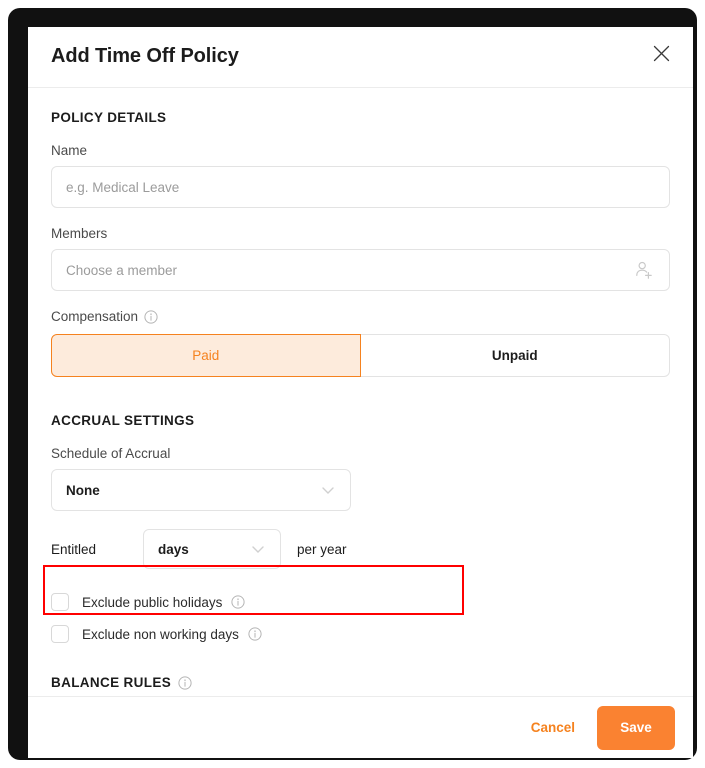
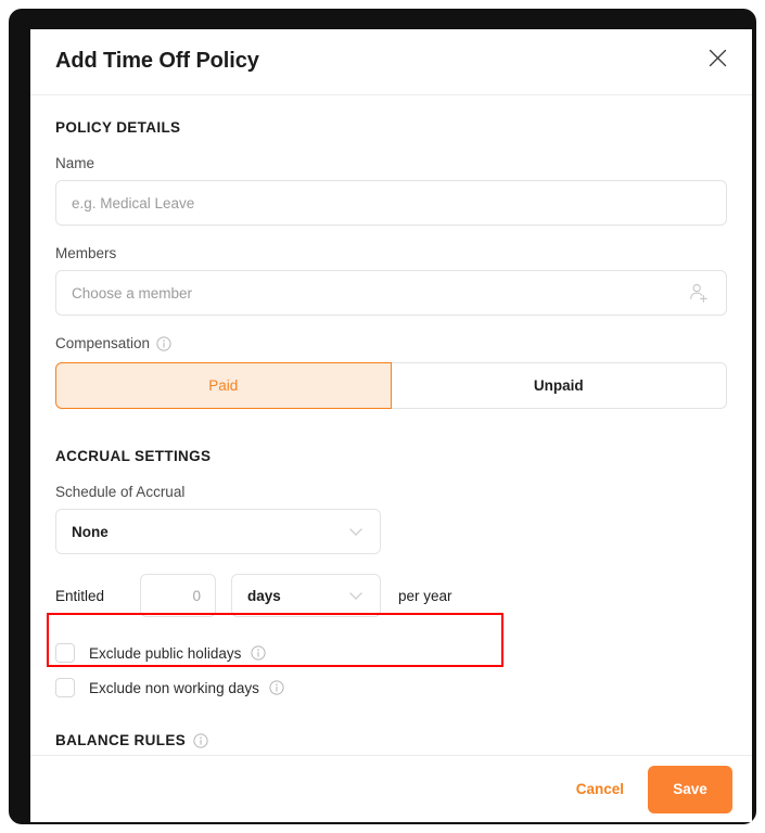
  Add Time Off Policy
  POLICY DETAILS
  Name
  e.g. Medical Leave
  Members
  Choose a member
  Compensation
  Paid
  Unpaid
  ACCRUAL SETTINGS
  Schedule of Accrual
  None
  Entitled
+ 0
  days
  per year
  Exclude public holidays
  Exclude non working days
  BALANCE RULES
  Cancel
  Save
